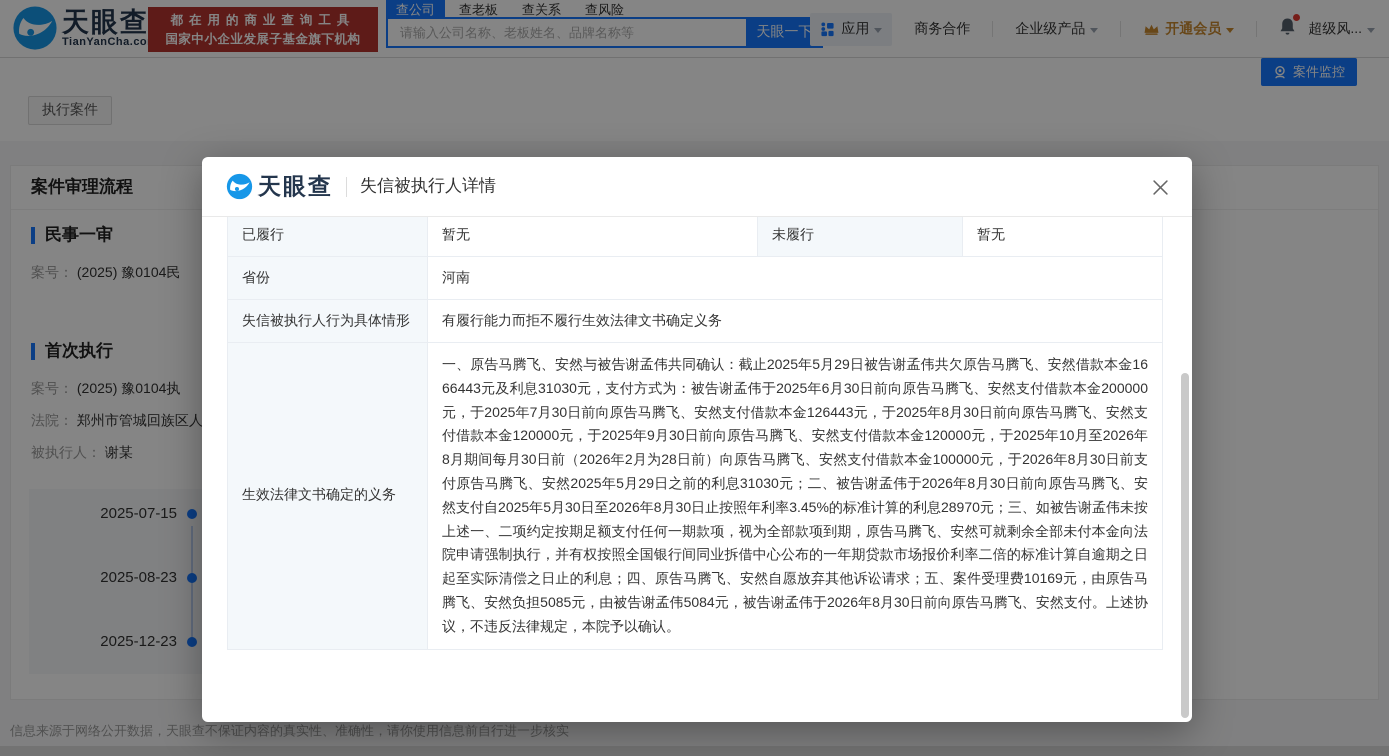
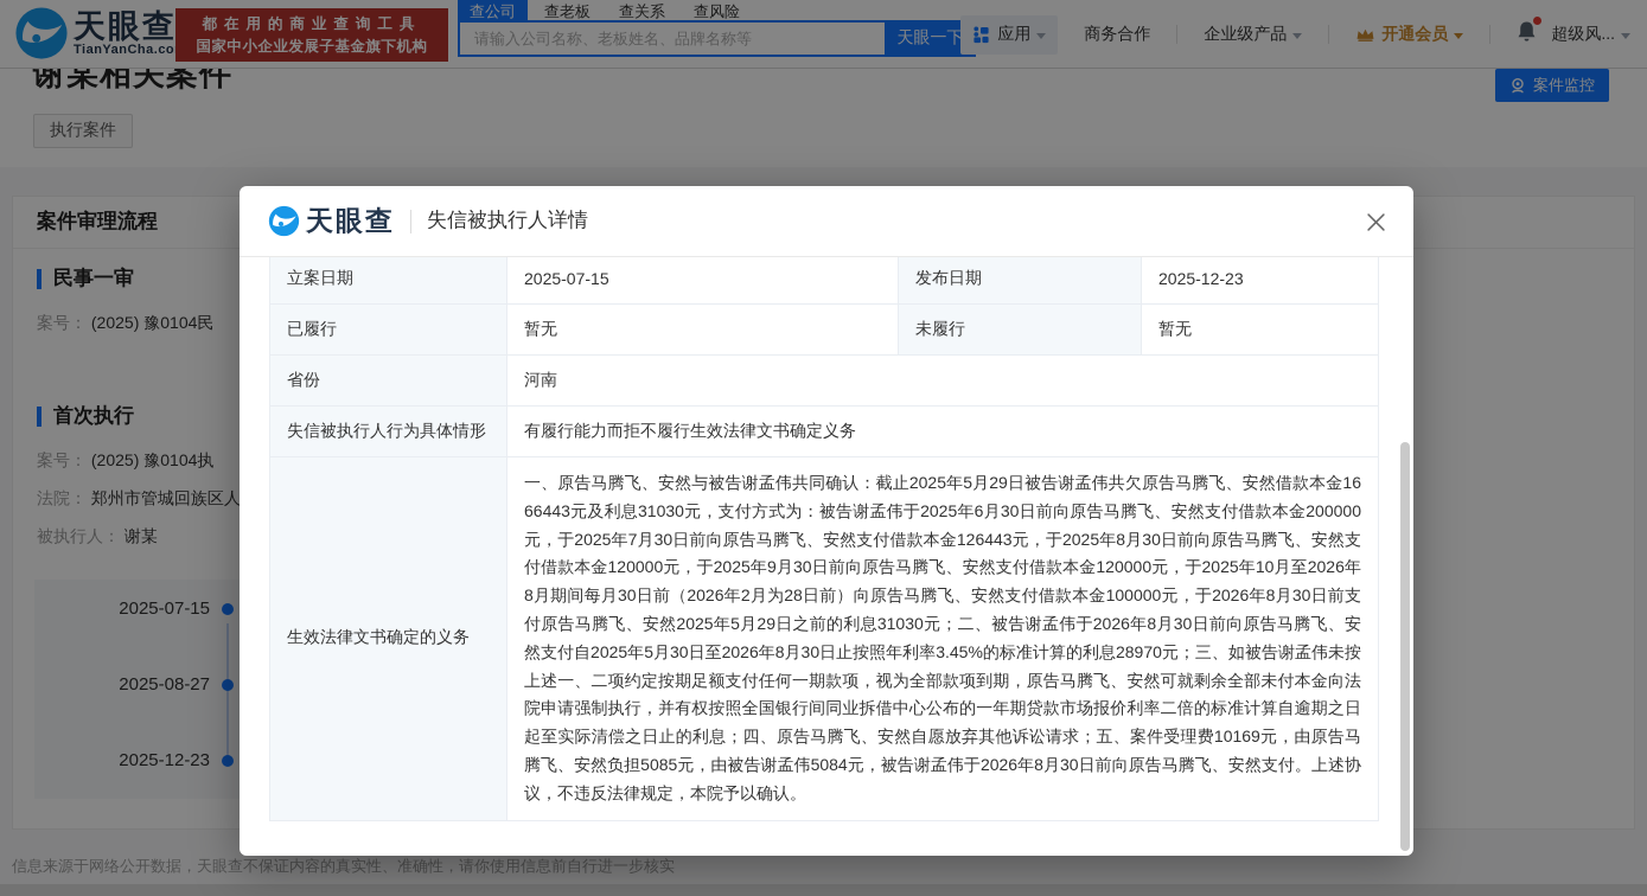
  天眼查
  TianYanCha.co
  都在用的商业查询工具
  国家中小企业发展子基金旗下机构
  查公司
  查老板
  查关系
  查风险
  请输入公司名称、老板姓名、品牌名称等
  天眼一下
  应用
  商务合作
  企业级产品
  开通会员
  超级风...
+ 谢某相关案件
  执行案件
  案件监控
  案件审理流程
  民事一审
  案号： (2025) 豫0104民
  首次执行
  案号： (2025) 豫0104执
  法院： 郑州市管城回族区人
  被执行人： 谢某
  2025-07-15
- 2025-08-23
+ 2025-08-27
  2025-12-23
  信息来源于网络公开数据，天眼查不保证内容的真实性、准确性，请你使用信息前自行进一步核实
  天眼查
  失信被执行人详情
+ 立案日期	2025-07-15	发布日期	2025-12-23
  已履行	暂无	未履行	暂无
  省份	河南
  失信被执行人行为具体情形	有履行能力而拒不履行生效法律文书确定义务
  生效法律文书确定的义务	一、原告马腾飞、安然与被告谢孟伟共同确认：截止2025年5月29日被告谢孟伟共欠原告马腾飞、安然借款本金1666443元及利息31030元，支付方式为：被告谢孟伟于2025年6月30日前向原告马腾飞、安然支付借款本金200000元，于2025年7月30日前向原告马腾飞、安然支付借款本金126443元，于2025年8月30日前向原告马腾飞、安然支付借款本金120000元，于2025年9月30日前向原告马腾飞、安然支付借款本金120000元，于2025年10月至2026年8月期间每月30日前（2026年2月为28日前）向原告马腾飞、安然支付借款本金100000元，于2026年8月30日前支付原告马腾飞、安然2025年5月29日之前的利息31030元；二、被告谢孟伟于2026年8月30日前向原告马腾飞、安然支付自2025年5月30日至2026年8月30日止按照年利率3.45%的标准计算的利息28970元；三、如被告谢孟伟未按上述一、二项约定按期足额支付任何一期款项，视为全部款项到期，原告马腾飞、安然可就剩余全部未付本金向法院申请强制执行，并有权按照全国银行间同业拆借中心公布的一年期贷款市场报价利率二倍的标准计算自逾期之日起至实际清偿之日止的利息；四、原告马腾飞、安然自愿放弃其他诉讼请求；五、案件受理费10169元，由原告马腾飞、安然负担5085元，由被告谢孟伟5084元，被告谢孟伟于2026年8月30日前向原告马腾飞、安然支付。上述协议，不违反法律规定，本院予以确认。
